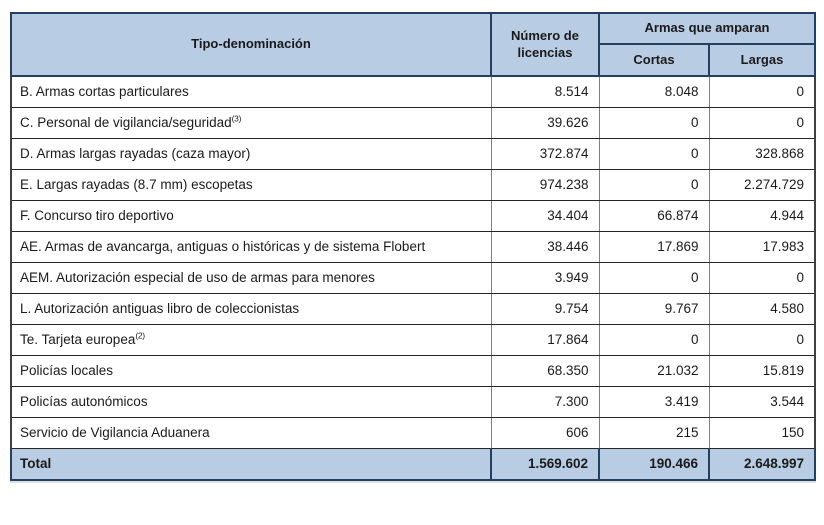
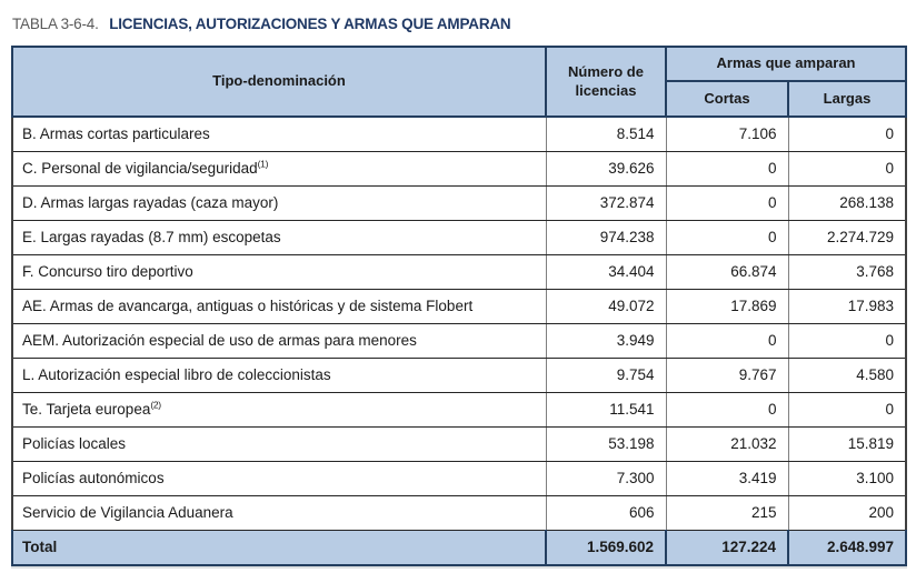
+ TABLA 3-6-4. LICENCIAS, AUTORIZACIONES Y ARMAS QUE AMPARAN
  Tipo-denominación	Número de licencias	Armas que amparan
  Cortas	Largas
- B. Armas cortas particulares	8.514	8.048	0
+ B. Armas cortas particulares	8.514	7.106	0
- C. Personal de vigilancia/seguridad(3)	39.626	0	0
+ C. Personal de vigilancia/seguridad(1)	39.626	0	0
- D. Armas largas rayadas (caza mayor)	372.874	0	328.868
+ D. Armas largas rayadas (caza mayor)	372.874	0	268.138
  E. Largas rayadas (8.7 mm) escopetas	974.238	0	2.274.729
- F. Concurso tiro deportivo	34.404	66.874	4.944
+ F. Concurso tiro deportivo	34.404	66.874	3.768
- AE. Armas de avancarga, antiguas o históricas y de sistema Flobert	38.446	17.869	17.983
+ AE. Armas de avancarga, antiguas o históricas y de sistema Flobert	49.072	17.869	17.983
  AEM. Autorización especial de uso de armas para menores	3.949	0	0
- L. Autorización antiguas libro de coleccionistas	9.754	9.767	4.580
+ L. Autorización especial libro de coleccionistas	9.754	9.767	4.580
- Te. Tarjeta europea(2)	17.864	0	0
+ Te. Tarjeta europea(2)	11.541	0	0
- Policías locales	68.350	21.032	15.819
+ Policías locales	53.198	21.032	15.819
- Policías autonómicos	7.300	3.419	3.544
+ Policías autonómicos	7.300	3.419	3.100
- Servicio de Vigilancia Aduanera	606	215	150
+ Servicio de Vigilancia Aduanera	606	215	200
- Total	1.569.602	190.466	2.648.997
+ Total	1.569.602	127.224	2.648.997
